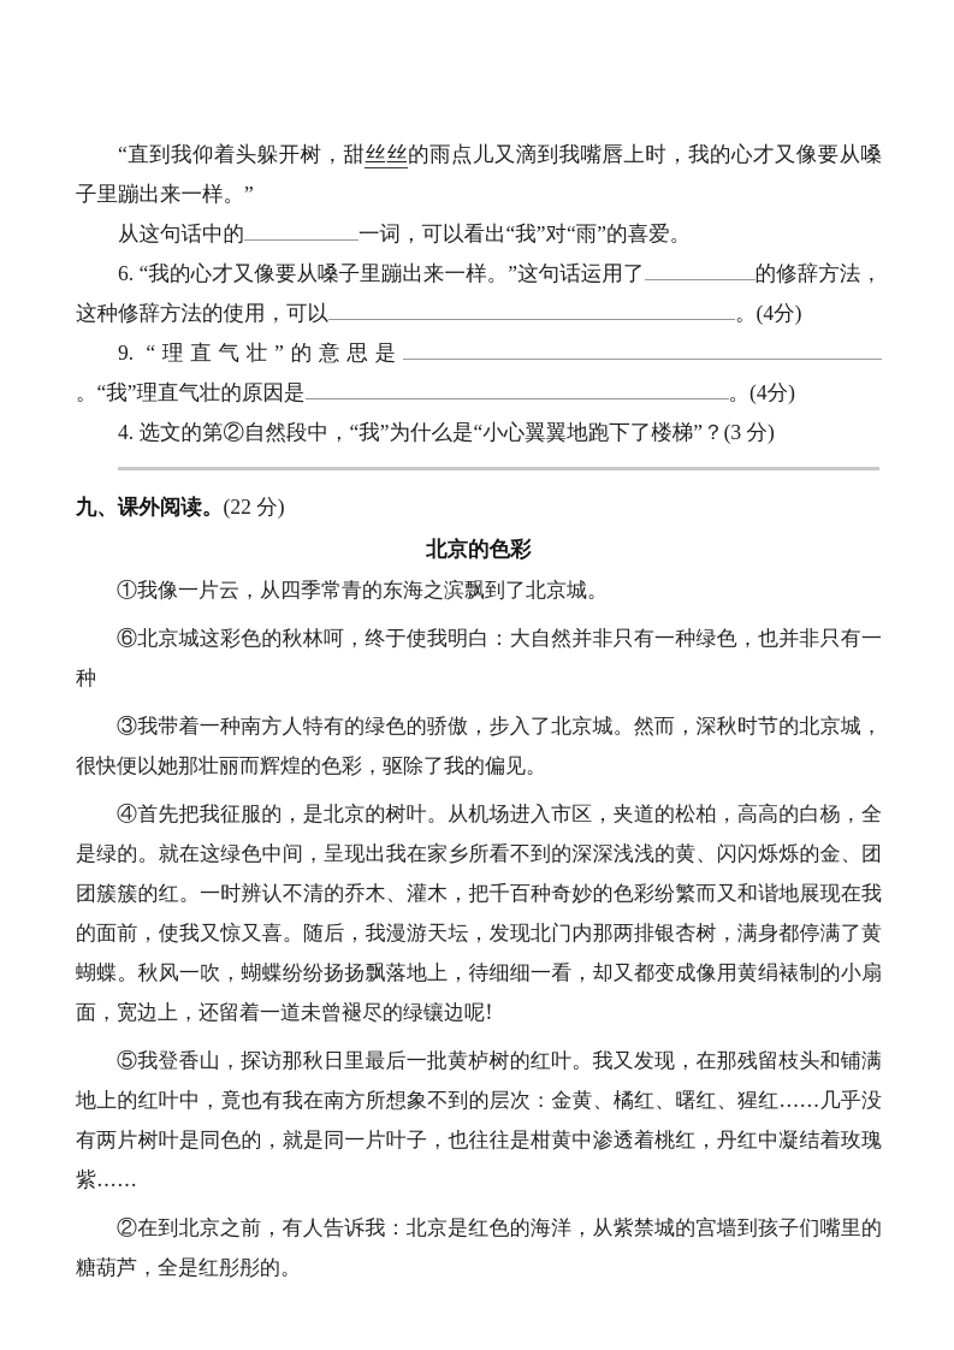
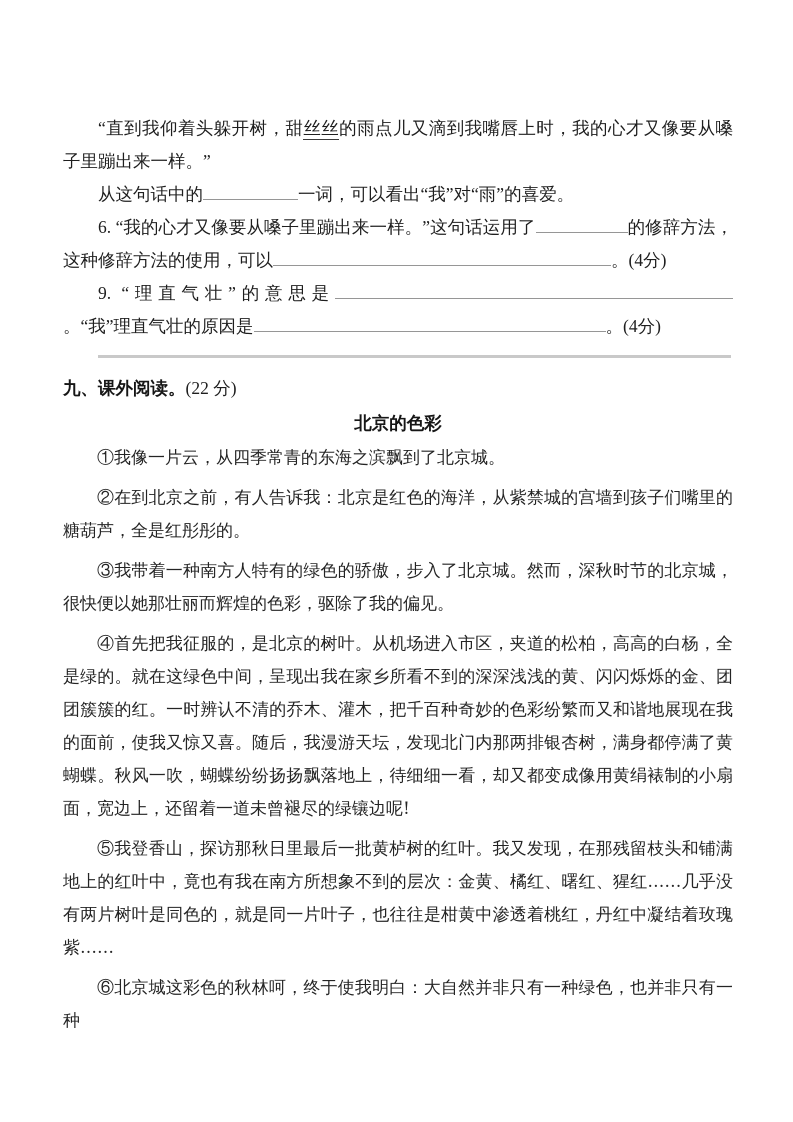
  “直到我仰着头躲开树，甜丝丝的雨点儿又滴到我嘴唇上时，我的心才又像要从嗓子里蹦出来一样。”
  从这句话中的 一词，可以看出“我”对“雨”的喜爱。
  6. “我的心才又像要从嗓子里蹦出来一样。”这句话运用了 的修辞方法，这种修辞方法的使用，可以 。(4分)
  9. “理直气壮”的意思是。“我”理直气壮的原因是 。(4分)
- 4. 选文的第②自然段中，“我”为什么是“小心翼翼地跑下了楼梯”？(3 分)
  九、课外阅读。(22 分)
  北京的色彩
  ①我像一片云，从四季常青的东海之滨飘到了北京城。
- ⑥北京城这彩色的秋林呵，终于使我明白：大自然并非只有一种绿色，也并非只有一种
+ ②在到北京之前，有人告诉我：北京是红色的海洋，从紫禁城的宫墙到孩子们嘴里的糖葫芦，全是红彤彤的。
  ③我带着一种南方人特有的绿色的骄傲，步入了北京城。然而，深秋时节的北京城，很快便以她那壮丽而辉煌的色彩，驱除了我的偏见。
  ④首先把我征服的，是北京的树叶。从机场进入市区，夹道的松柏，高高的白杨，全是绿的。就在这绿色中间，呈现出我在家乡所看不到的深深浅浅的黄、闪闪烁烁的金、团团簇簇的红。一时辨认不清的乔木、灌木，把千百种奇妙的色彩纷繁而又和谐地展现在我的面前，使我又惊又喜。随后，我漫游天坛，发现北门内那两排银杏树，满身都停满了黄蝴蝶。秋风一吹，蝴蝶纷纷扬扬飘落地上，待细细一看，却又都变成像用黄绢裱制的小扇面，宽边上，还留着一道未曾褪尽的绿镶边呢!
  ⑤我登香山，探访那秋日里最后一批黄栌树的红叶。我又发现，在那残留枝头和铺满地上的红叶中，竟也有我在南方所想象不到的层次：金黄、橘红、曙红、猩红……几乎没有两片树叶是同色的，就是同一片叶子，也往往是柑黄中渗透着桃红，丹红中凝结着玫瑰紫……
- ②在到北京之前，有人告诉我：北京是红色的海洋，从紫禁城的宫墙到孩子们嘴里的糖葫芦，全是红彤彤的。
+ ⑥北京城这彩色的秋林呵，终于使我明白：大自然并非只有一种绿色，也并非只有一种
